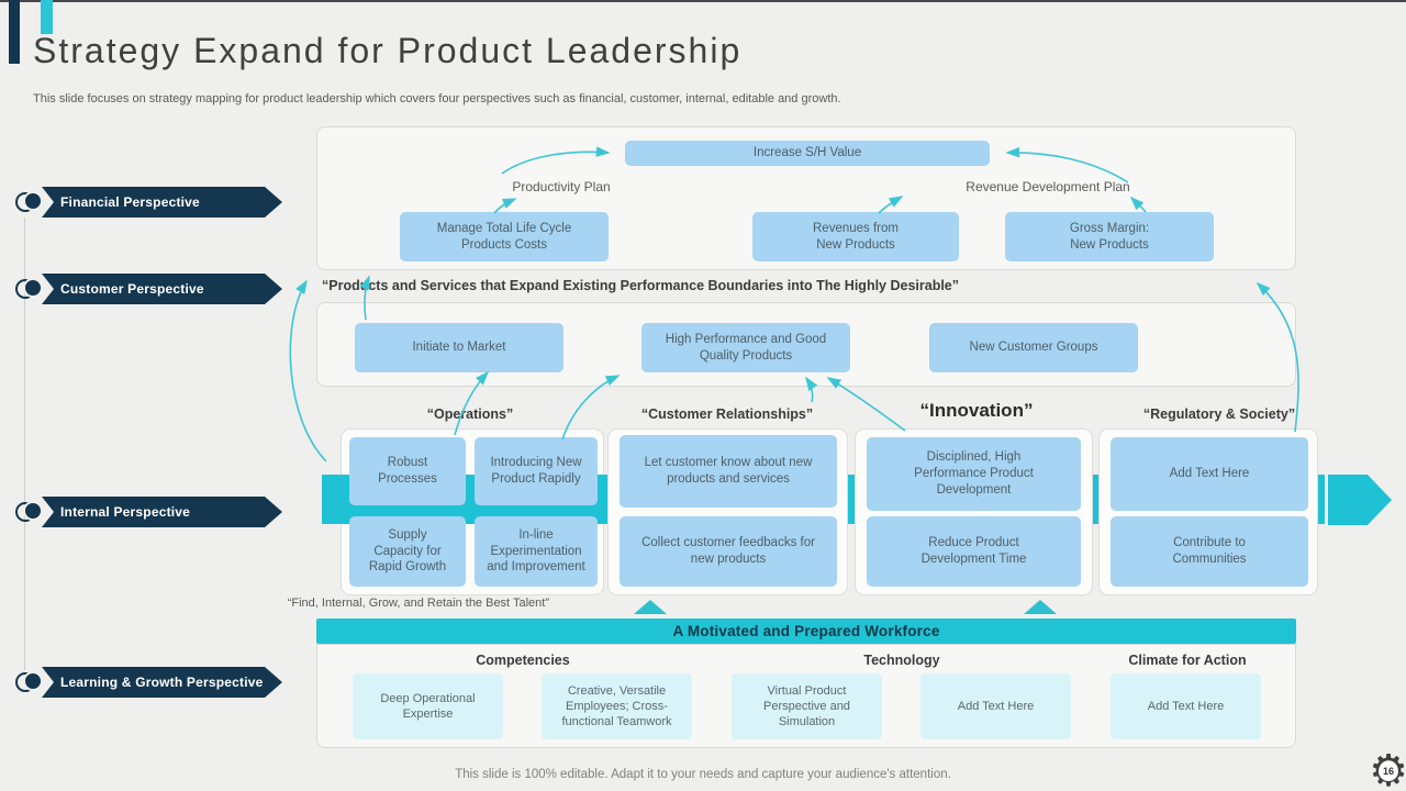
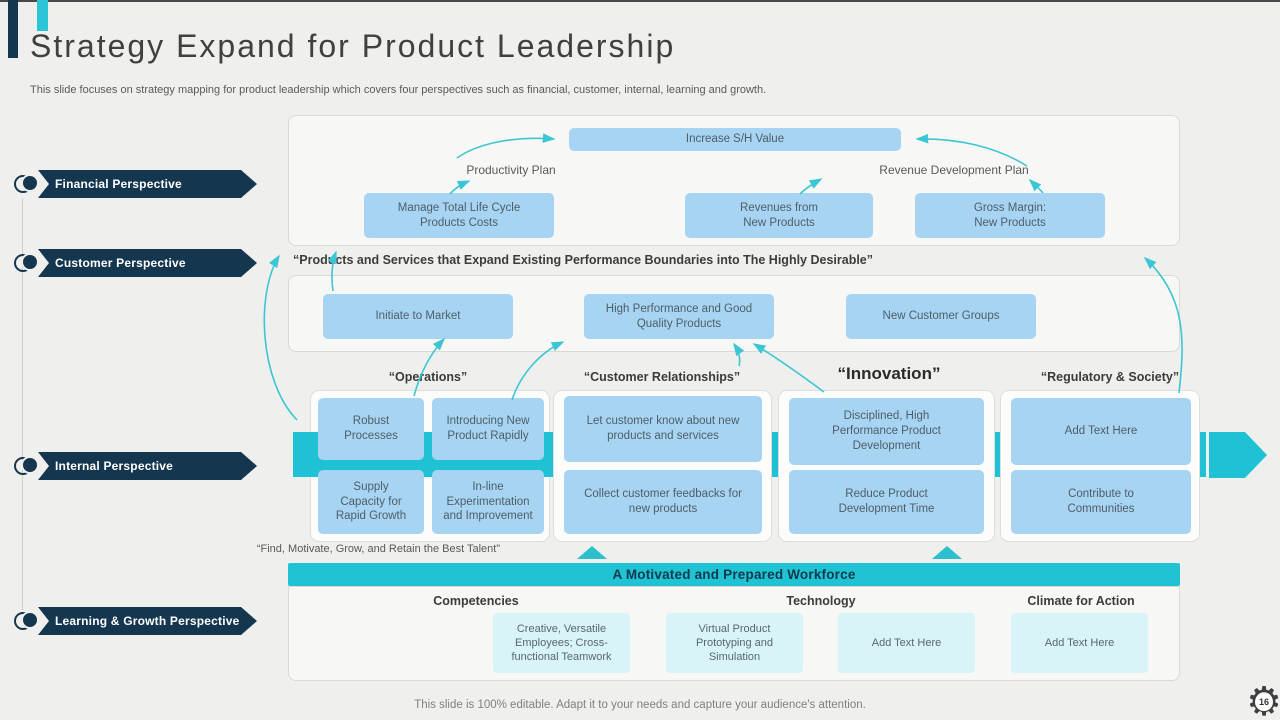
  Strategy Expand for Product Leadership
- This slide focuses on strategy mapping for product leadership which covers four perspectives such as financial, customer, internal, editable and growth.
+ This slide focuses on strategy mapping for product leadership which covers four perspectives such as financial, customer, internal, learning and growth.
  Financial Perspective
  Customer Perspective
  Internal Perspective
  Learning & Growth Perspective
  Increase S/H Value
  Productivity Plan
  Revenue Development Plan
  Manage Total Life Cycle Products Costs
  Revenues from New Products
  Gross Margin: New Products
  “Products and Services that Expand Existing Performance Boundaries into The Highly Desirable”
  Initiate to Market
  High Performance and Good Quality Products
  New Customer Groups
  “Operations”
  “Customer Relationships”
  “Innovation”
  “Regulatory & Society”
  Robust Processes
  Introducing New Product Rapidly
  Supply Capacity for Rapid Growth
  In-line Experimentation and Improvement
  Let customer know about new products and services
  Collect customer feedbacks for new products
  Disciplined, High Performance Product Development
  Reduce Product Development Time
  Add Text Here
  Contribute to Communities
- “Find, Internal, Grow, and Retain the Best Talent”
+ “Find, Motivate, Grow, and Retain the Best Talent”
  A Motivated and Prepared Workforce
  Competencies
  Technology
  Climate for Action
- Deep Operational Expertise
  Creative, Versatile Employees; Cross-functional Teamwork
- Virtual Product Perspective and Simulation
+ Virtual Product Prototyping and Simulation
  Add Text Here
  Add Text Here
  This slide is 100% editable. Adapt it to your needs and capture your audience's attention.
  16
